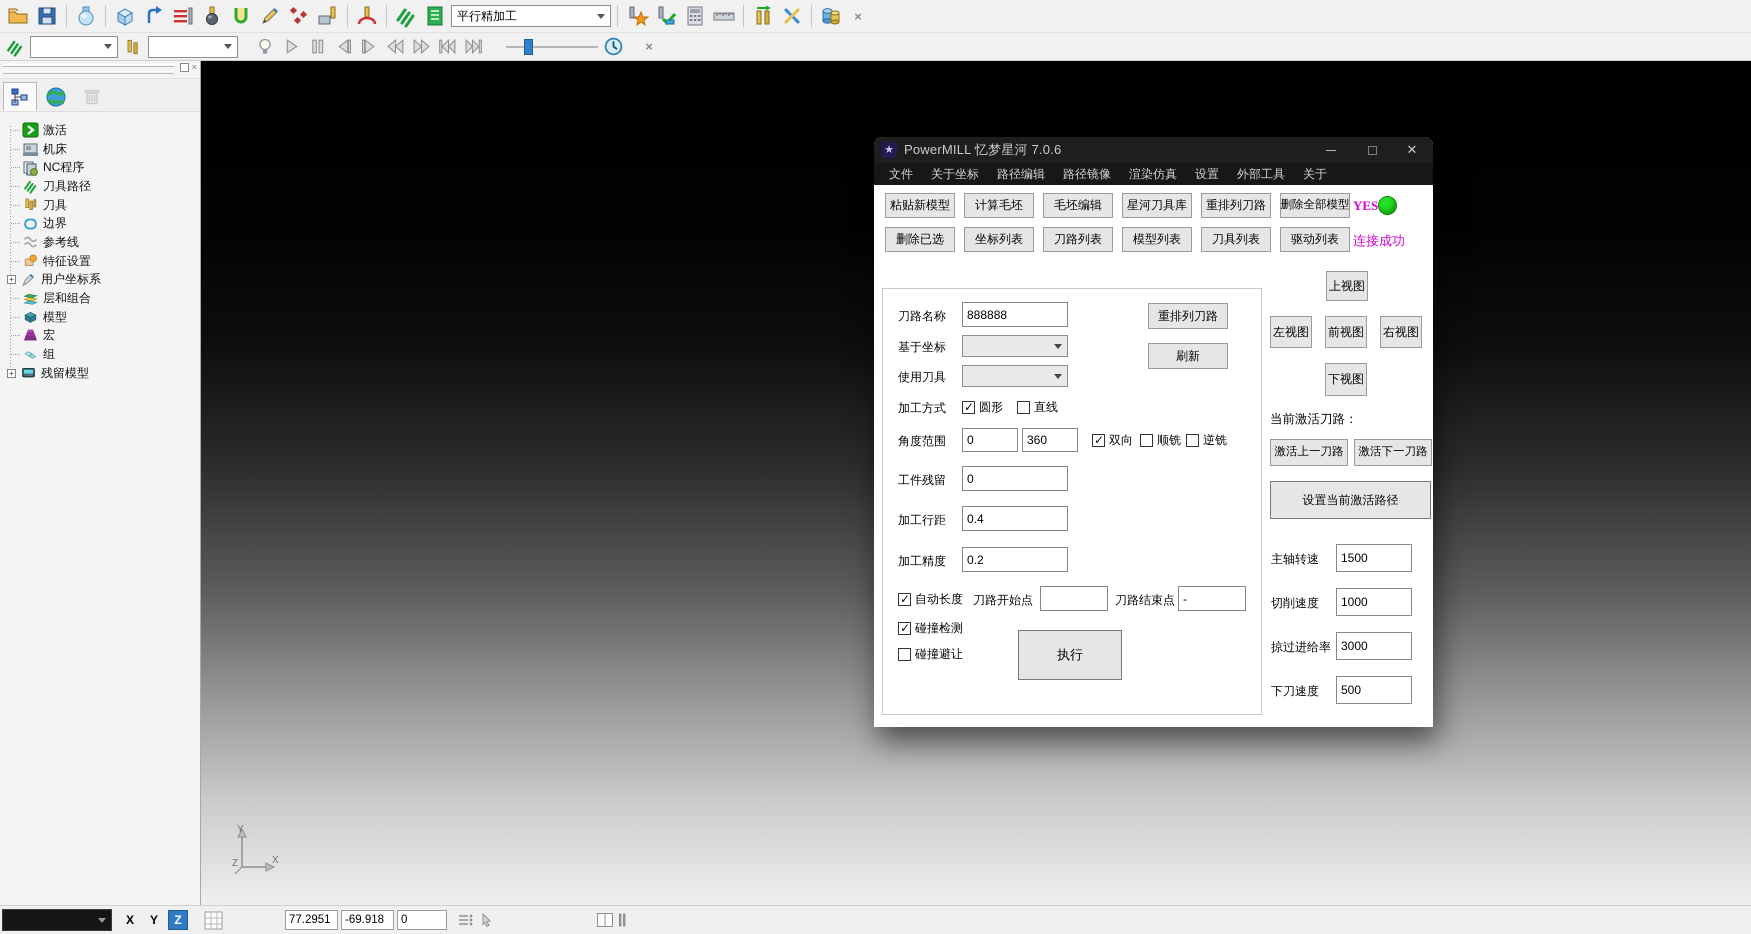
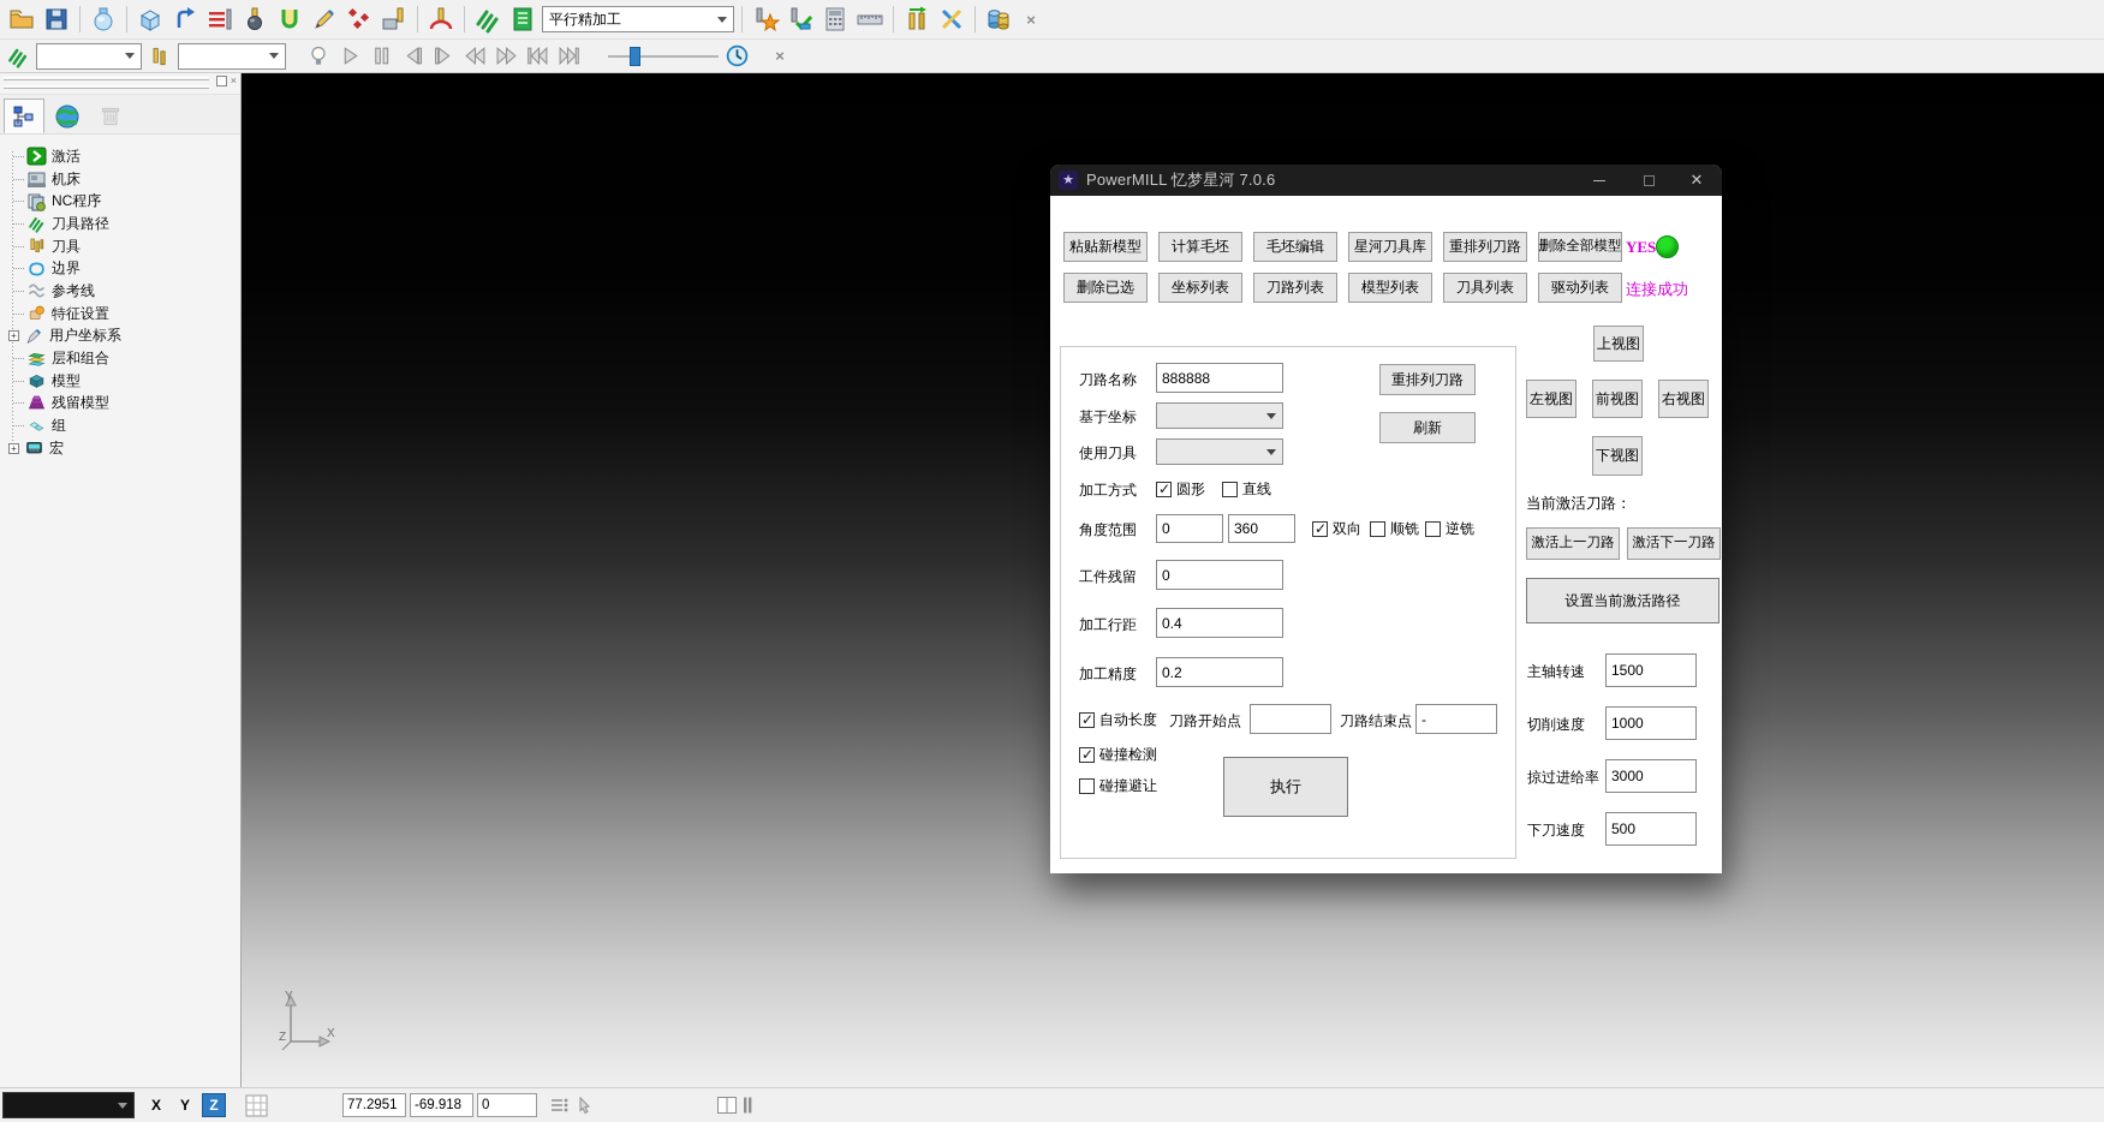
  平行精加工
  ×
  ×
  ×
  激活
  机床
  NC程序
  刀具路径
  刀具
  边界
  参考线
  特征设置
  +
  用户坐标系
  层和组合
  模型
- 宏
+ 残留模型
  组
  +
- 残留模型
+ 宏
  Y
  X
  Z
  ★
  PowerMILL 忆梦星河 7.0.6
  ✕
- 文件
- 关于坐标
- 路径编辑
- 路径镜像
- 渲染仿真
- 设置
- 外部工具
- 关于
  粘贴新模型
  计算毛坯
  毛坯编辑
  星河刀具库
  重排列刀路
  删除全部模型
  YES
  删除已选
  坐标列表
  刀路列表
  模型列表
  刀具列表
  驱动列表
  连接成功
  刀路名称
  888888
  重排列刀路
  基于坐标
  刷新
  使用刀具
  加工方式
  圆形
  直线
  角度范围
  0
  360
  双向
  顺铣
  逆铣
  工件残留
  0
  加工行距
  0.4
  加工精度
  0.2
  自动长度
  刀路开始点
  刀路结束点
  -
  碰撞检测
  碰撞避让
  执行
  上视图
  左视图
  前视图
  右视图
  下视图
  当前激活刀路：
  激活上一刀路
  激活下一刀路
  设置当前激活路径
  主轴转速
  1500
  切削速度
  1000
  掠过进给率
  3000
  下刀速度
  500
  X
  Y
  Z
  77.2951
  -69.918
  0
